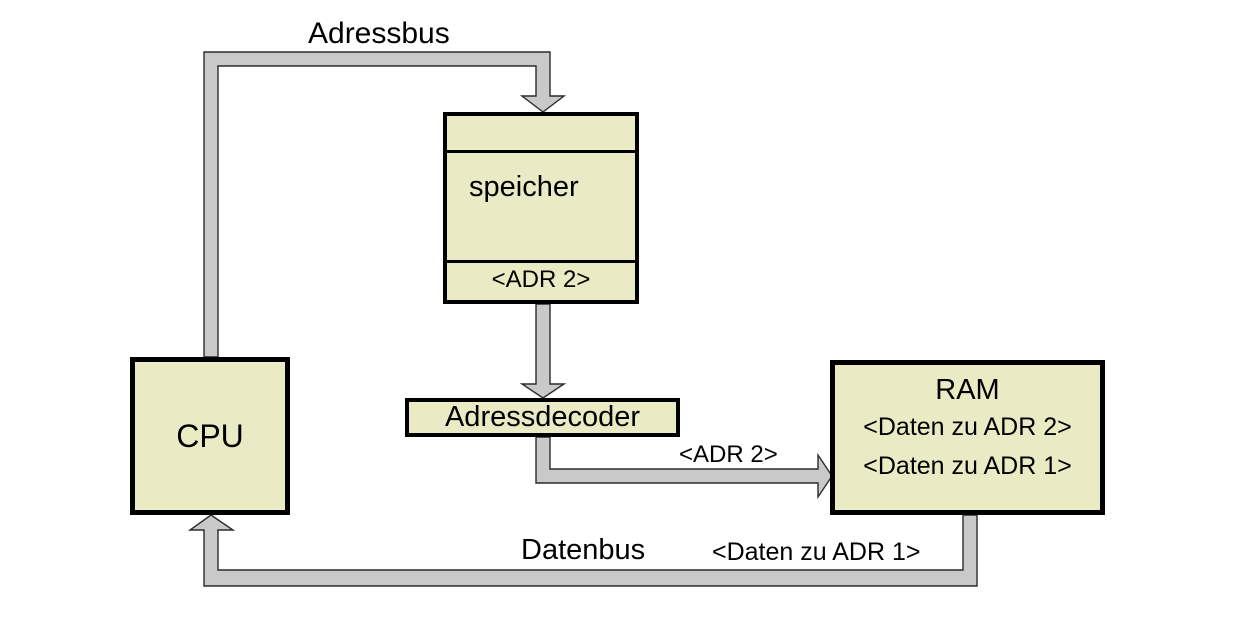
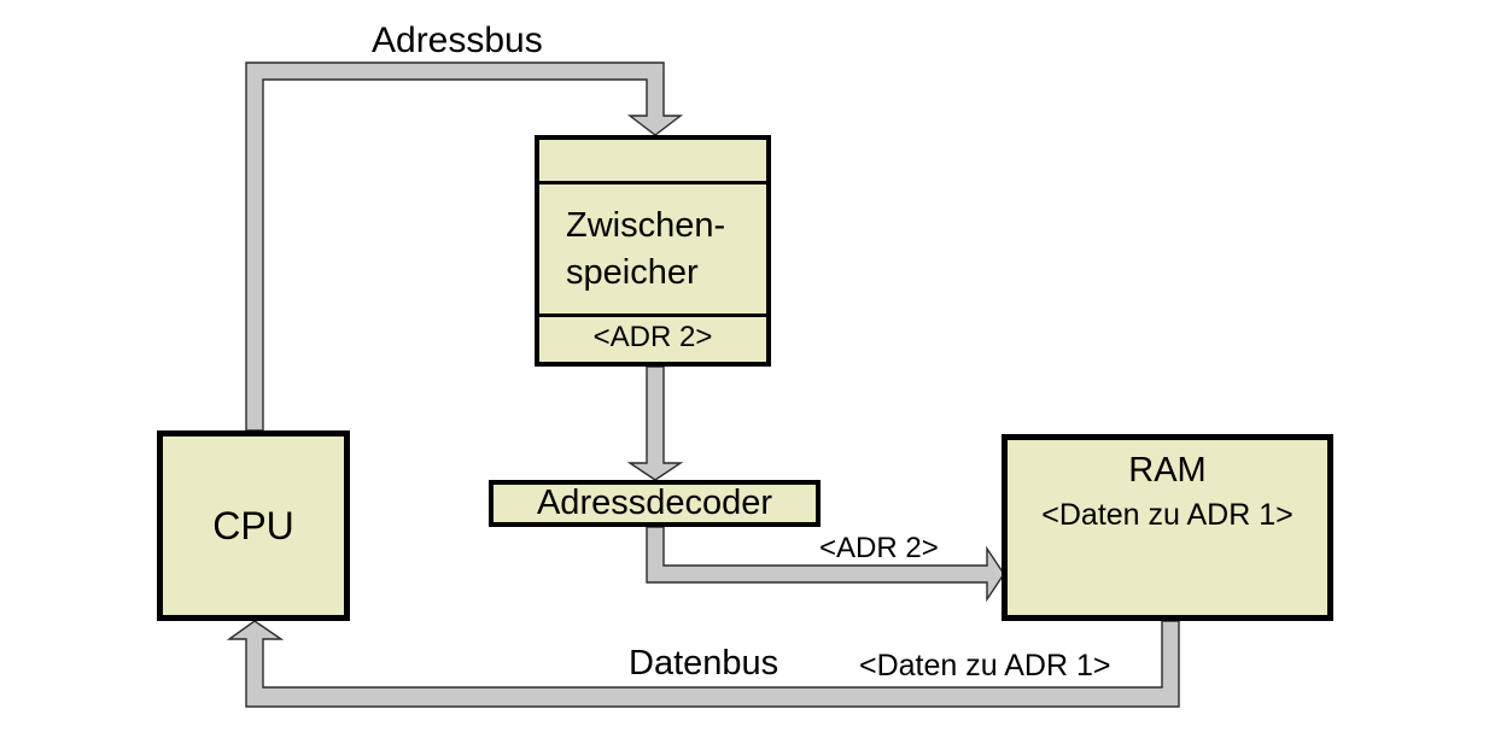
  Adressbus
  Datenbus
  <ADR 2>
  <Daten zu ADR 1>
+ Zwischen-
  speicher
  <ADR 2>
  CPU
  Adressdecoder
  RAM
- <Daten zu ADR 2>
  <Daten zu ADR 1>
